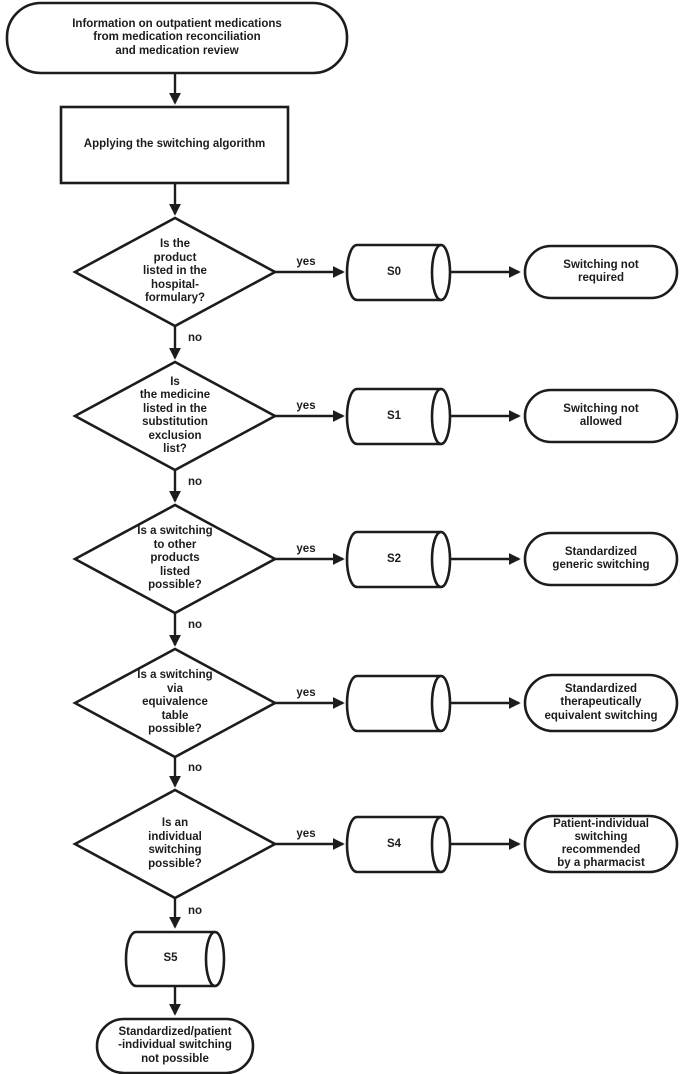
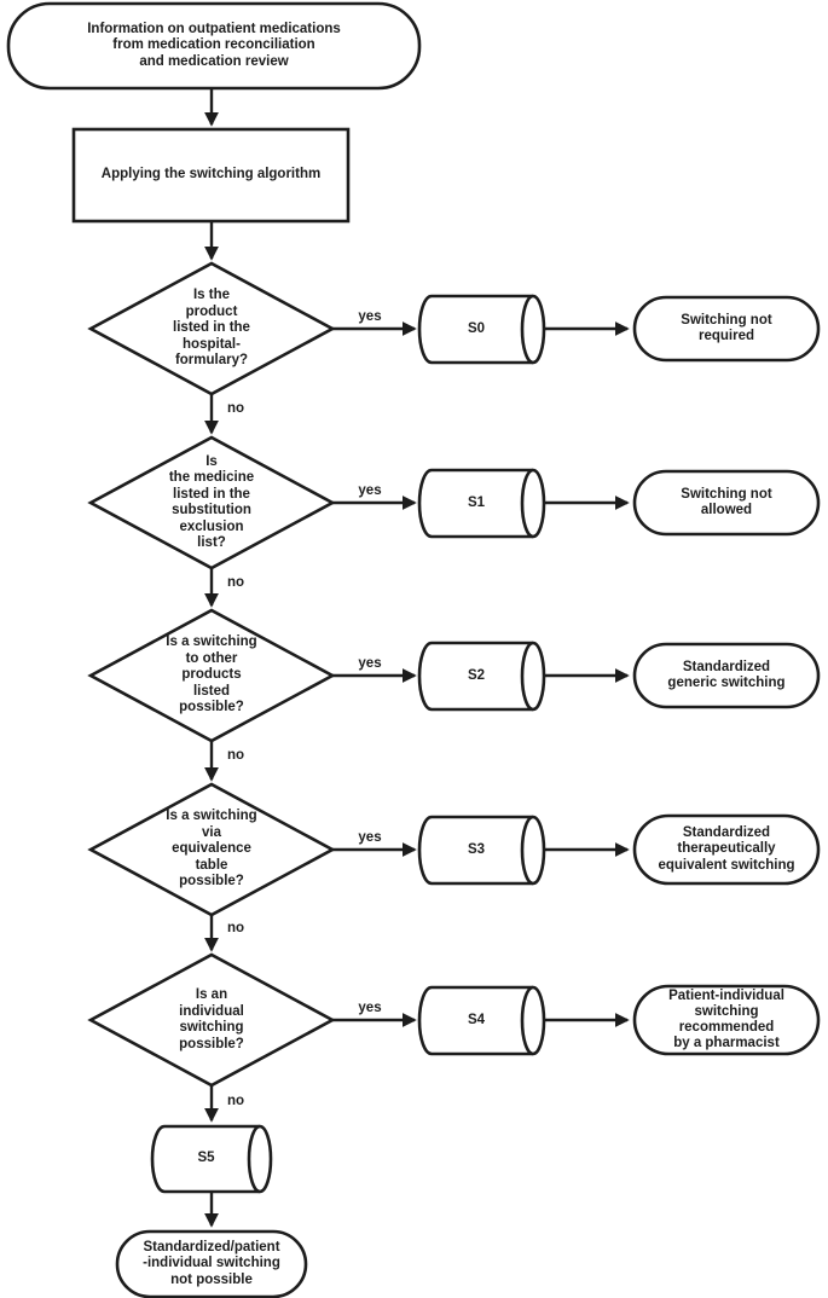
  Information on outpatient medications
  from medication reconciliation
  and medication review
  Applying the switching algorithm
  Is the
  product
  listed in the
  hospital-
  formulary?
  Is
  the medicine
  listed in the
  substitution
  exclusion
  list?
  Is a switching
  to other
  products
  listed
  possible?
  Is a switching
  via
  equivalence
  table
  possible?
  Is an
  individual
  switching
  possible?
  yes
  yes
  yes
  yes
  yes
  no
  no
  no
  no
  no
  S0
  S1
  S2
+ S3
  S4
  Switching not
  required
  Switching not
  allowed
  Standardized
  generic switching
  Standardized
  therapeutically
  equivalent switching
  Patient-individual
  switching
  recommended
  by a pharmacist
  S5
  Standardized/patient
  -individual switching
  not possible
